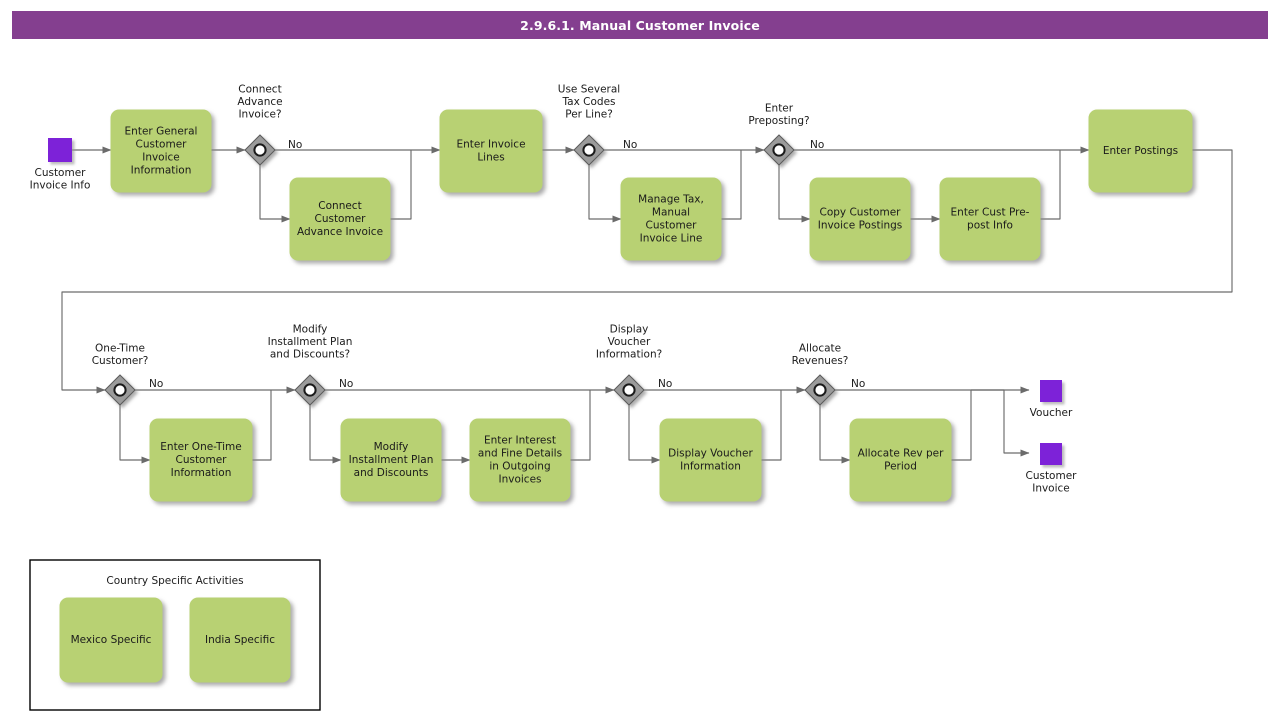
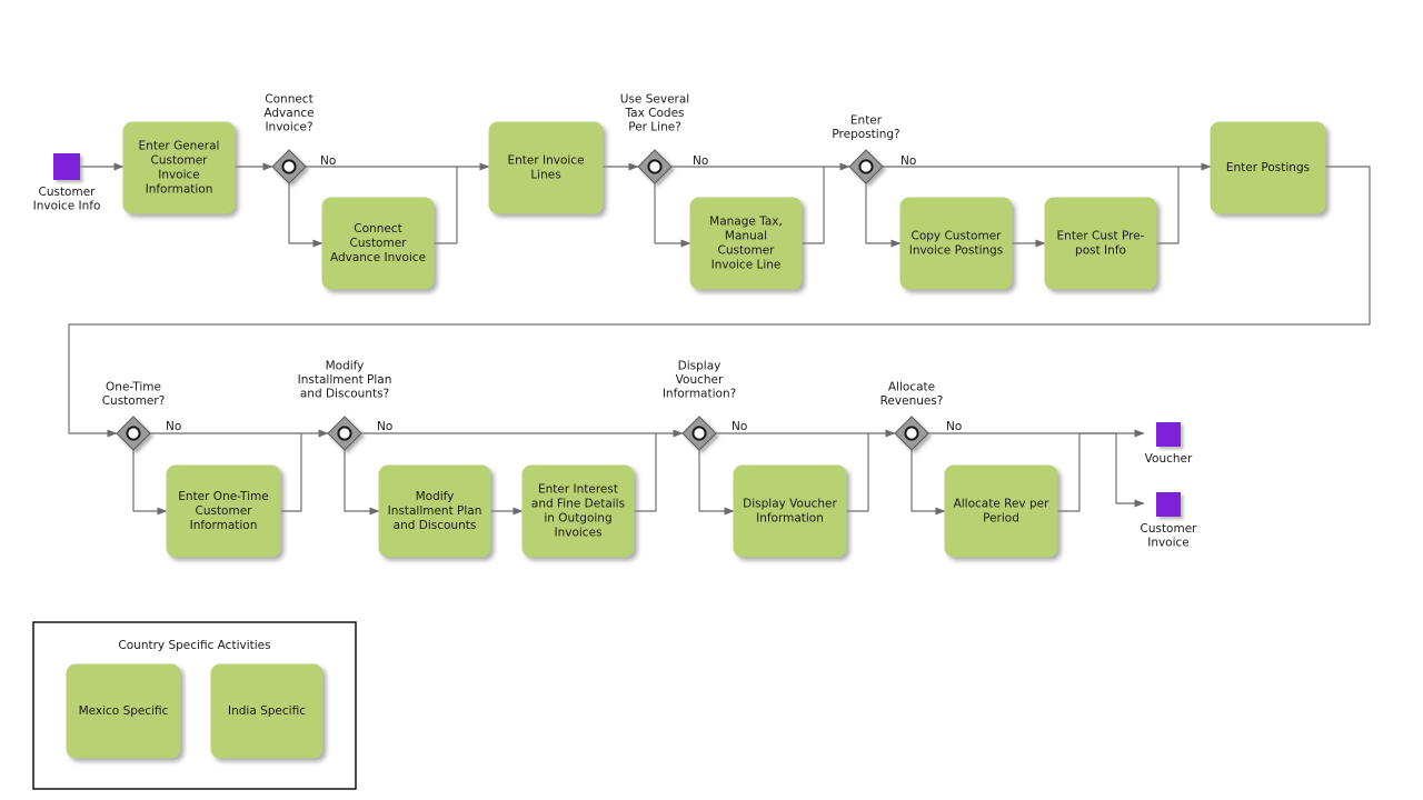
- 2.9.6.1. Manual Customer Invoice
  Enter General Customer Invoice Information
  Connect Customer Advance Invoice
  Enter Invoice Lines
  Manage Tax, Manual Customer Invoice Line
  Copy Customer Invoice Postings
  Enter Cust Pre- post Info
  Enter Postings
  Enter One-Time Customer Information
  Modify Installment Plan and Discounts
  Enter Interest and Fine Details in Outgoing Invoices
  Display Voucher Information
  Allocate Rev per Period
  Connect Advance Invoice?
  No
  Use Several Tax Codes Per Line?
  No
  Enter Preposting?
  No
  One-Time Customer?
  No
  Modify Installment Plan and Discounts?
  No
  Display Voucher Information?
  No
  Allocate Revenues?
  No
  Customer Invoice Info
  Voucher
  Customer Invoice
  Country Specific Activities
  Mexico Specific
  India Specific
